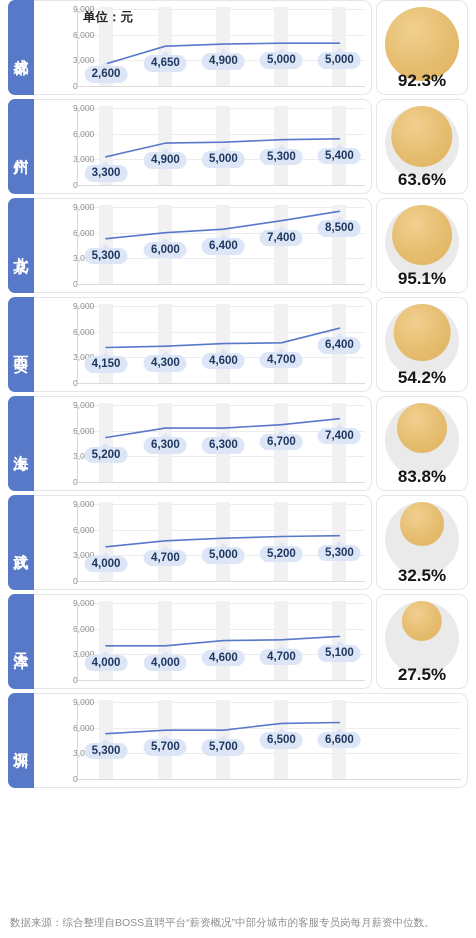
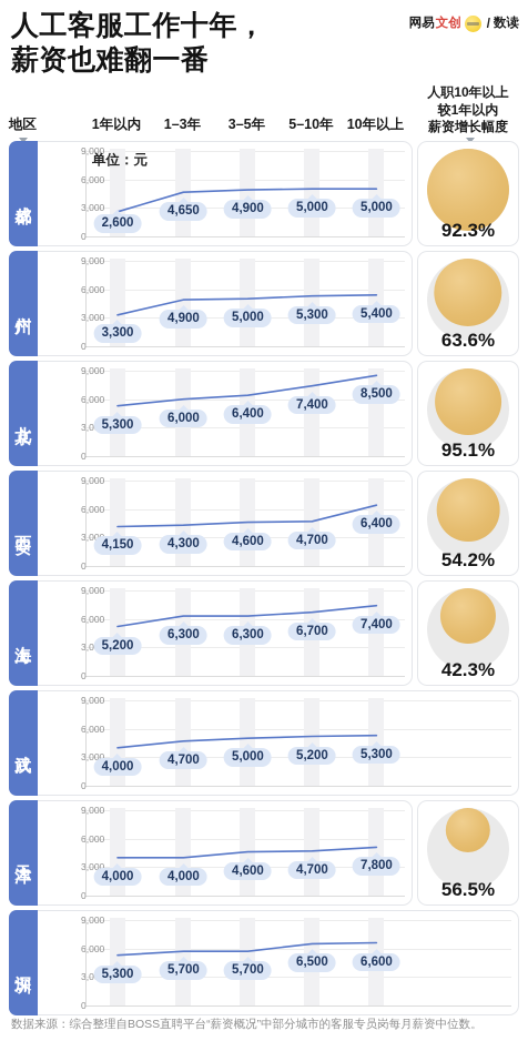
+ 人工客服工作十年，
+ 薪资也难翻一番
+ 网易
+ 文创
+ /
+ 数读
+ 地区
+ 1年以内
+ 1–3年
+ 3–5年
+ 5–10年
+ 10年以上
+ 人职10年以上
+ 较1年以内
+ 薪资增长幅度
  2,600
  4,650
  4,900
  5,000
  5,000
  单位：元
  92.3%
  3,300
  4,900
  5,000
  5,300
  5,400
  63.6%
  5,300
  6,000
  6,400
  7,400
  8,500
  95.1%
  4,150
  4,300
  4,600
  4,700
  6,400
  54.2%
  5,200
  6,300
  6,300
  6,700
  7,400
- 83.8%
+ 42.3%
  4,000
  4,700
  5,000
  5,200
  5,300
- 32.5%
  4,000
  4,000
  4,600
  4,700
- 5,100
+ 7,800
- 27.5%
+ 56.5%
  5,300
  5,700
  5,700
  6,500
  6,600
  数据来源：综合整理自BOSS直聘平台“薪资概况”中部分城市的客服专员岗每月薪资中位数。
